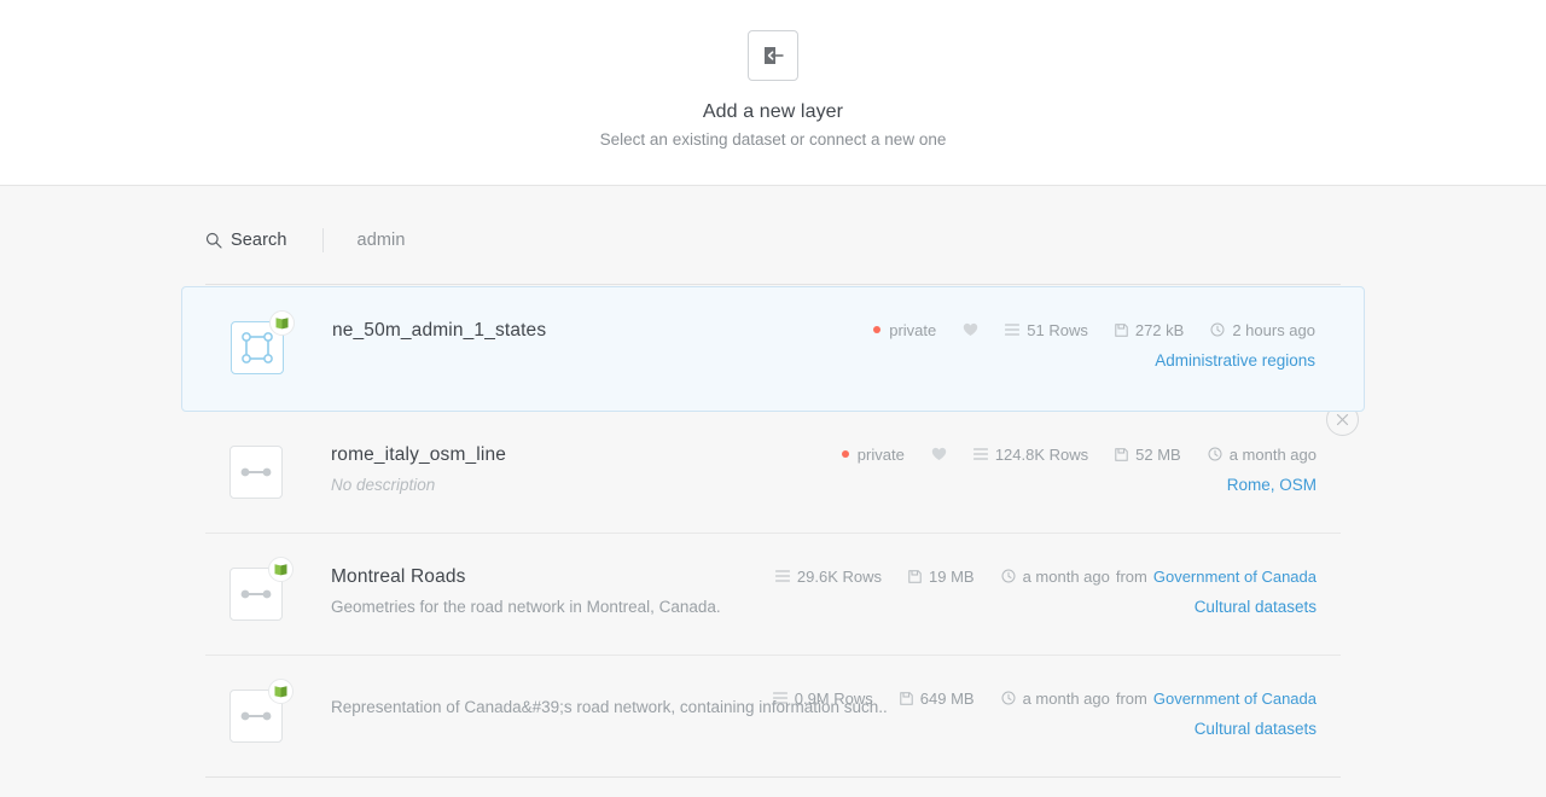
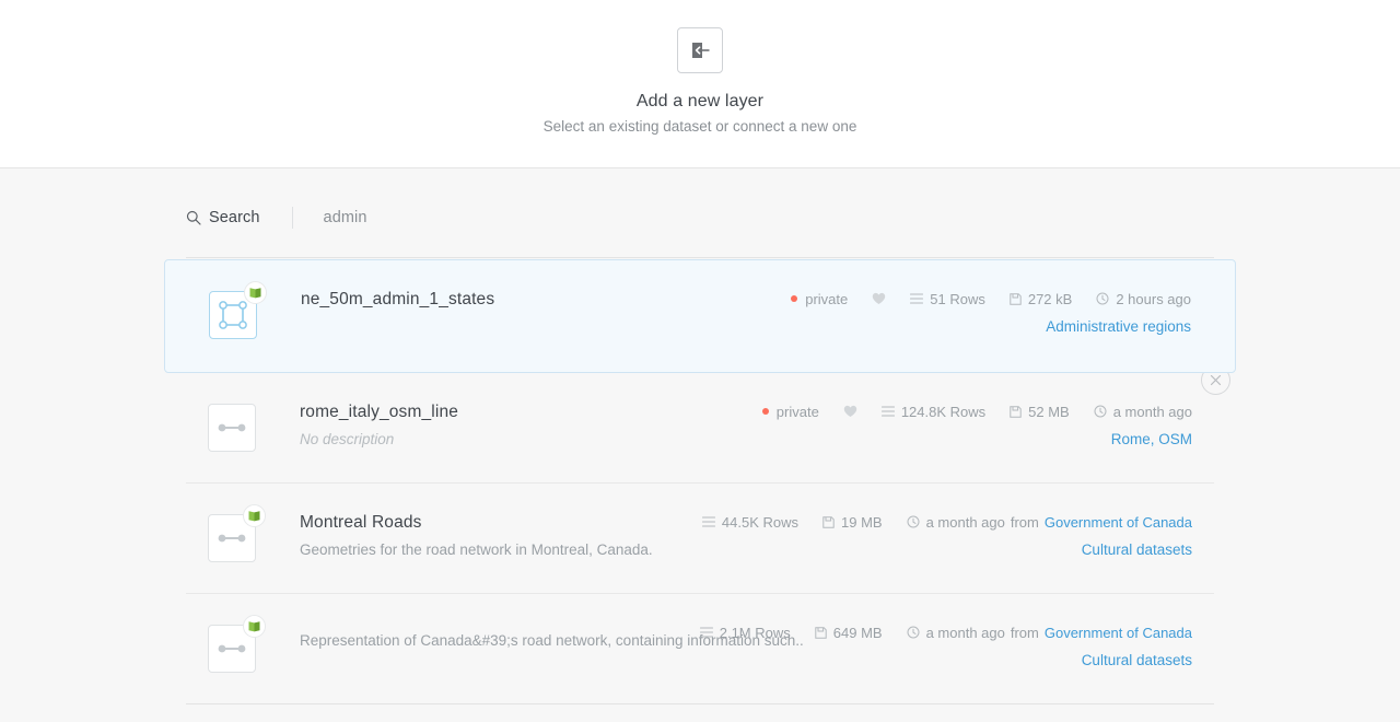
  Add a new layer
  Select an existing dataset or connect a new one
  Search
  admin
  ne_50m_admin_1_states
  private
  51 Rows
  272 kB
  2 hours ago
  Administrative regions
  rome_italy_osm_line
  No description
  private
  124.8K Rows
  52 MB
  a month ago
  Rome, OSM
  Montreal Roads
  Geometries for the road network in Montreal, Canada.
- 29.6K Rows
+ 44.5K Rows
  19 MB
  a month ago
  from
  Government of Canada
  Cultural datasets
  Representation of Canada&#39;s road network, containing in
- 0.9M Rows
+ 2.1M Rows
  649 MB
  a month ago
  from
  Government of Canada
  Cultural datasets
